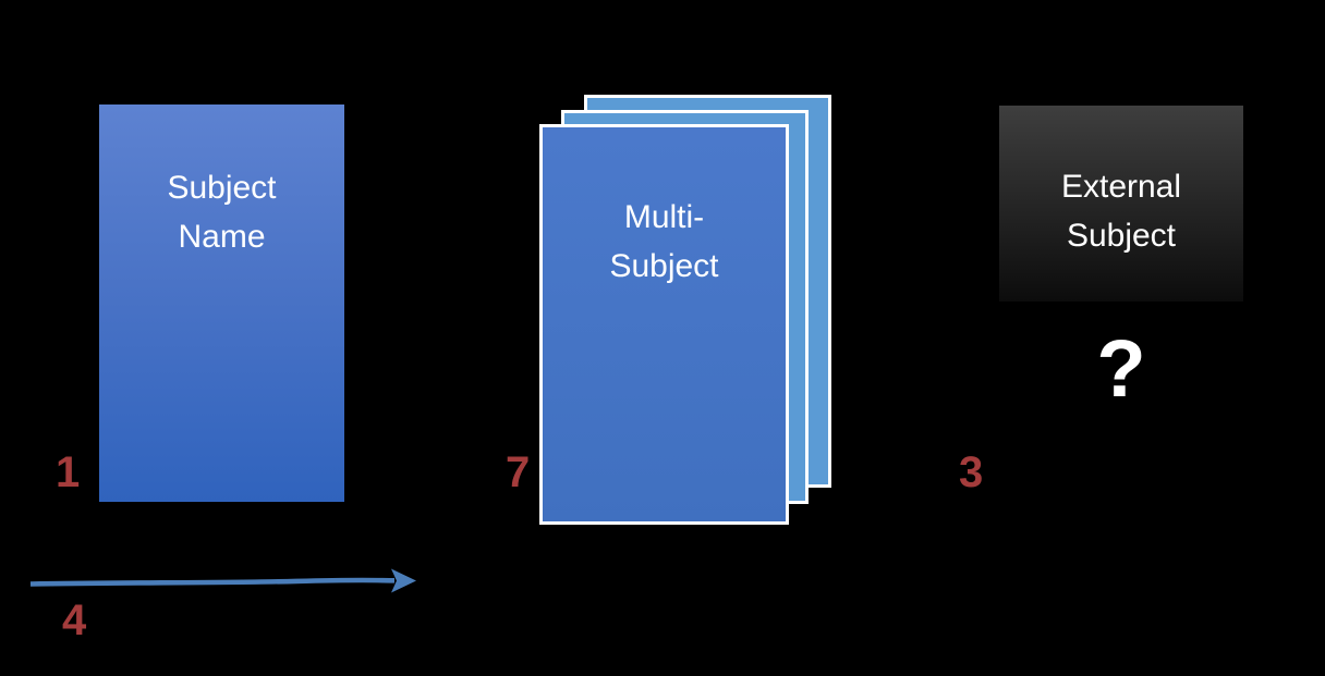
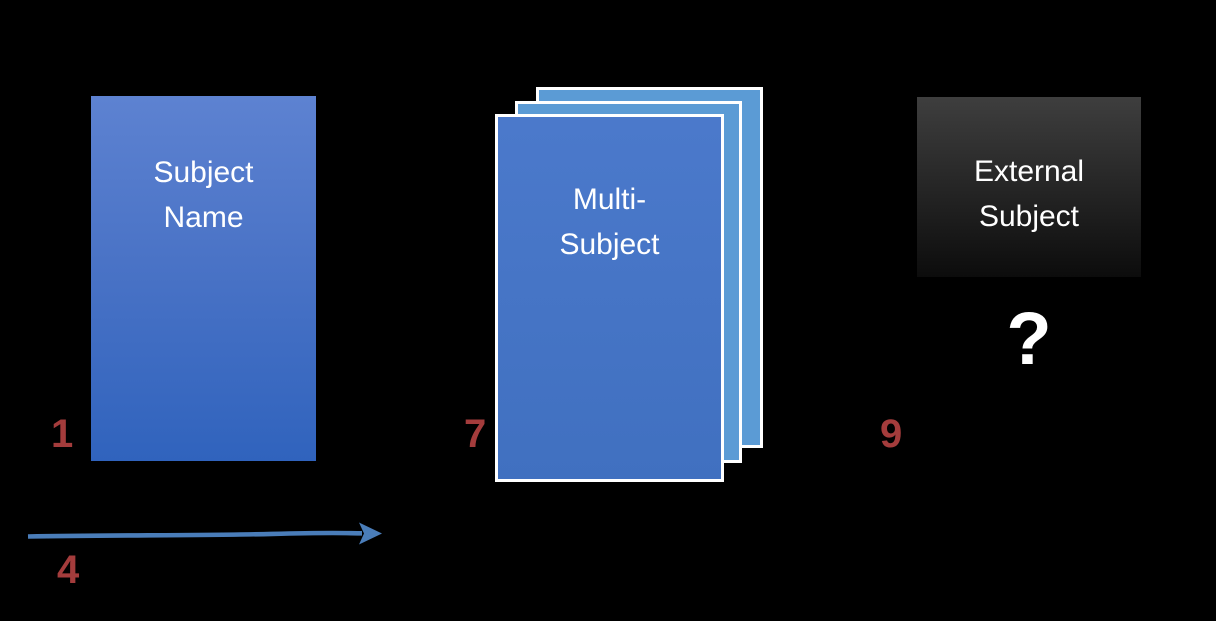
  Subject
  Name
  Multi-
  Subject
  External
  Subject
  ?
  1
  7
- 3
+ 9
  4
